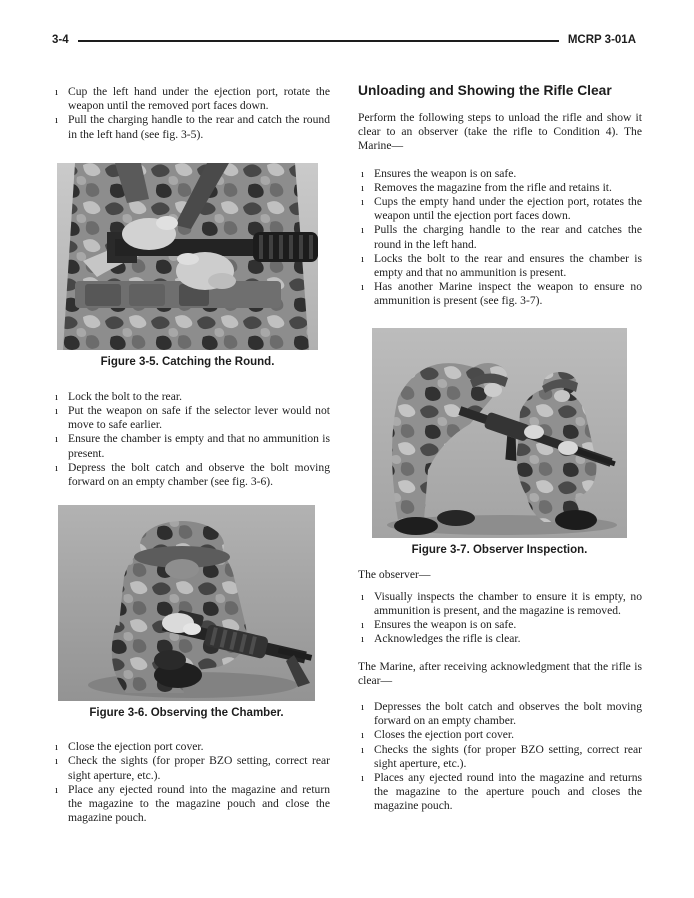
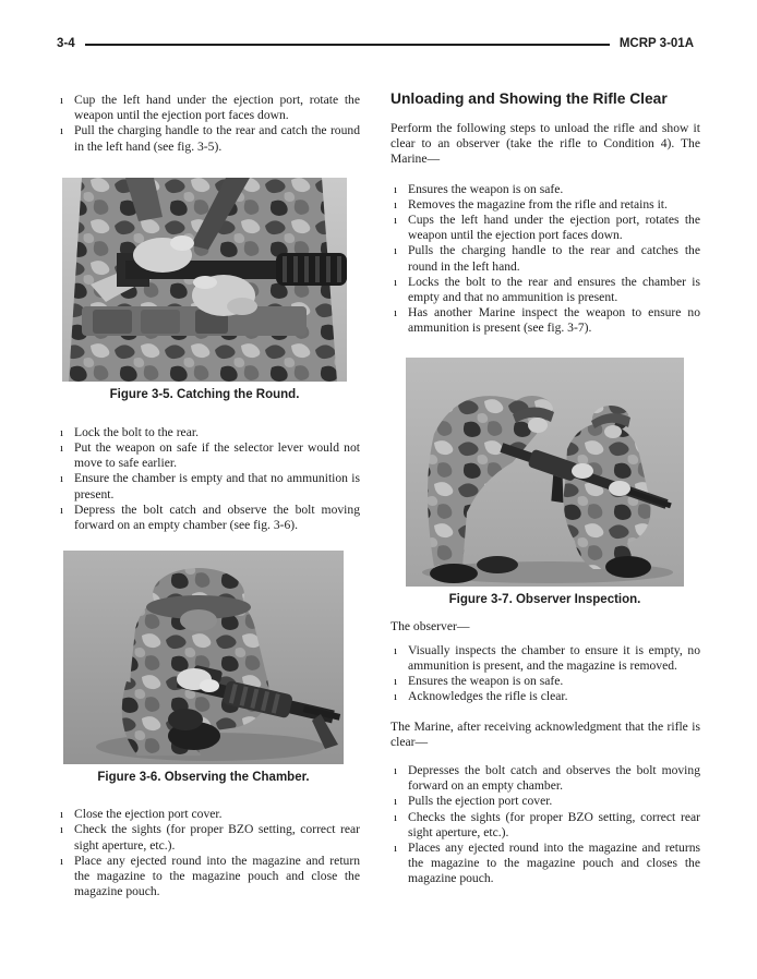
  3-4
  MCRP 3-01A
  ı
- Cup the left hand under the ejection port, rotate the weapon until the removed port faces down.
+ Cup the left hand under the ejection port, rotate the weapon until the ejection port faces down.
  ı
  Pull the charging handle to the rear and catch the round in the left hand (see fig. 3-5).
  Figure 3-5. Catching the Round.
  ı
  Lock the bolt to the rear.
  ı
  Put the weapon on safe if the selector lever would not move to safe earlier.
  ı
  Ensure the chamber is empty and that no ammunition is present.
  ı
  Depress the bolt catch and observe the bolt moving forward on an empty chamber (see fig. 3-6).
  Figure 3-6. Observing the Chamber.
  ı
  Close the ejection port cover.
  ı
  Check the sights (for proper BZO setting, correct rear sight aperture, etc.).
  ı
  Place any ejected round into the magazine and return the magazine to the magazine pouch and close the magazine pouch.
  Unloading and Showing the Rifle Clear
  Perform the following steps to unload the rifle and show it clear to an observer (take the rifle to Condition 4). The Marine—
  ı
  Ensures the weapon is on safe.
  ı
  Removes the magazine from the rifle and retains it.
  ı
- Cups the empty hand under the ejection port, rotates the weapon until the ejection port faces down.
+ Cups the left hand under the ejection port, rotates the weapon until the ejection port faces down.
  ı
  Pulls the charging handle to the rear and catches the round in the left hand.
  ı
  Locks the bolt to the rear and ensures the chamber is empty and that no ammunition is present.
  ı
  Has another Marine inspect the weapon to ensure no ammunition is present (see fig. 3-7).
  Figure 3-7. Observer Inspection.
  The observer—
  ı
  Visually inspects the chamber to ensure it is empty, no ammunition is present, and the magazine is removed.
  ı
  Ensures the weapon is on safe.
  ı
  Acknowledges the rifle is clear.
  The Marine, after receiving acknowledgment that the rifle is clear—
  ı
  Depresses the bolt catch and observes the bolt moving forward on an empty chamber.
  ı
- Closes the ejection port cover.
+ Pulls the ejection port cover.
  ı
  Checks the sights (for proper BZO setting, correct rear sight aperture, etc.).
  ı
- Places any ejected round into the magazine and returns the magazine to the aperture pouch and closes the magazine pouch.
+ Places any ejected round into the magazine and returns the magazine to the magazine pouch and closes the magazine pouch.
